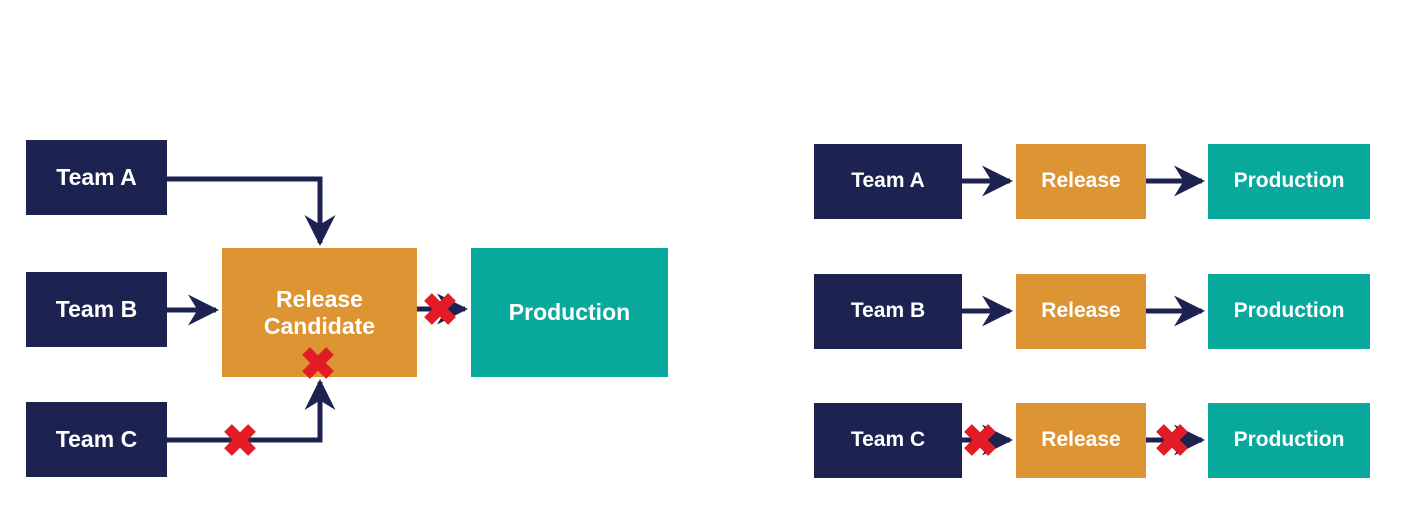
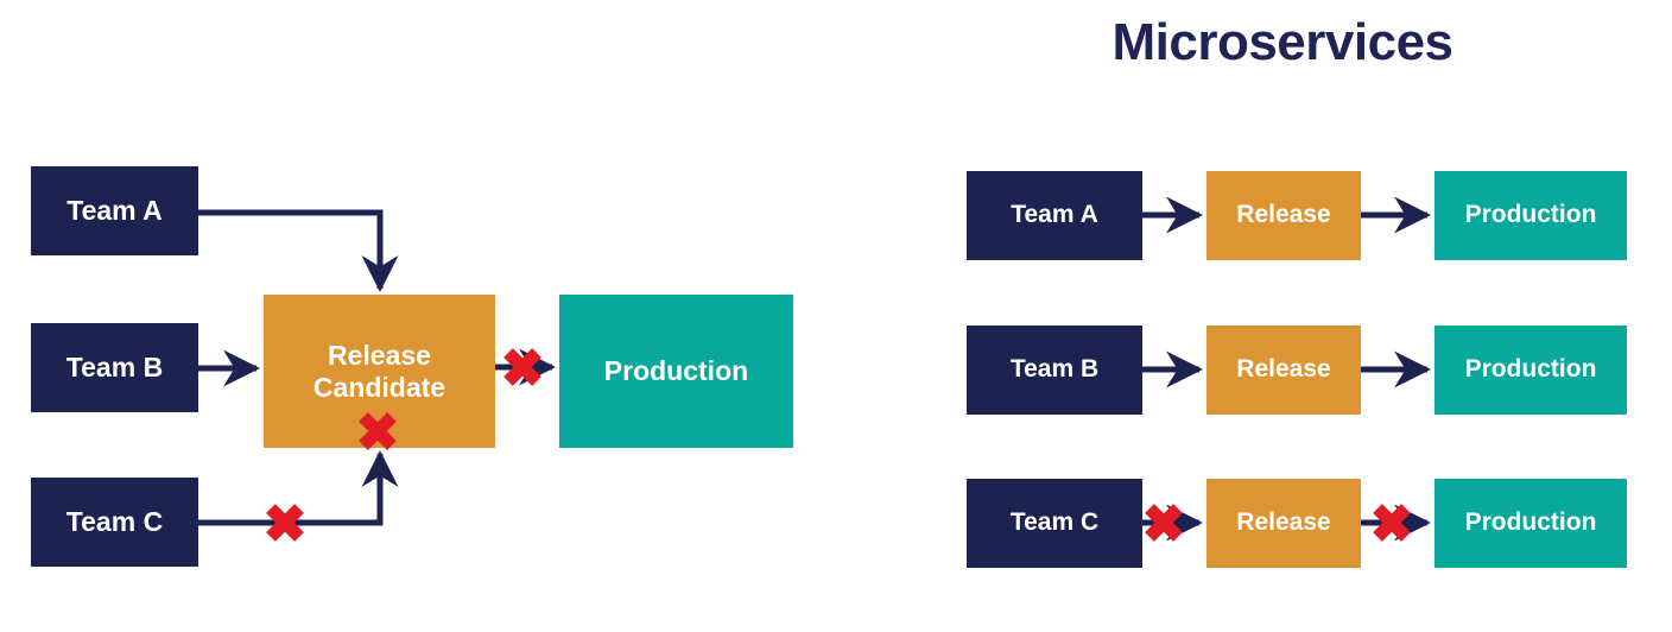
+ Microservices
  Team A
  Team B
  Team C
  Release
  Candidate
  Production
  Team A
  Release
  Production
  Team B
  Release
  Production
  Team C
  Release
  Production
